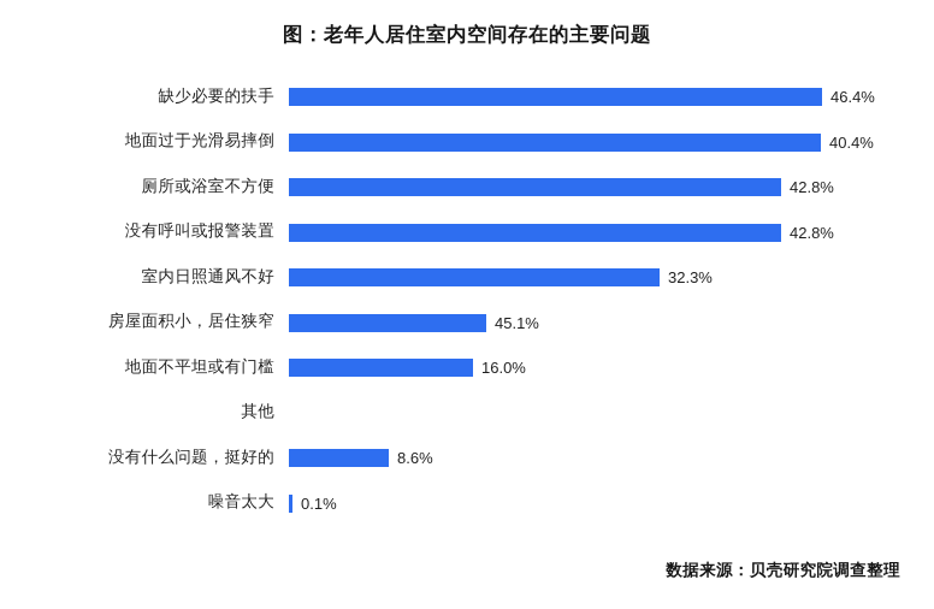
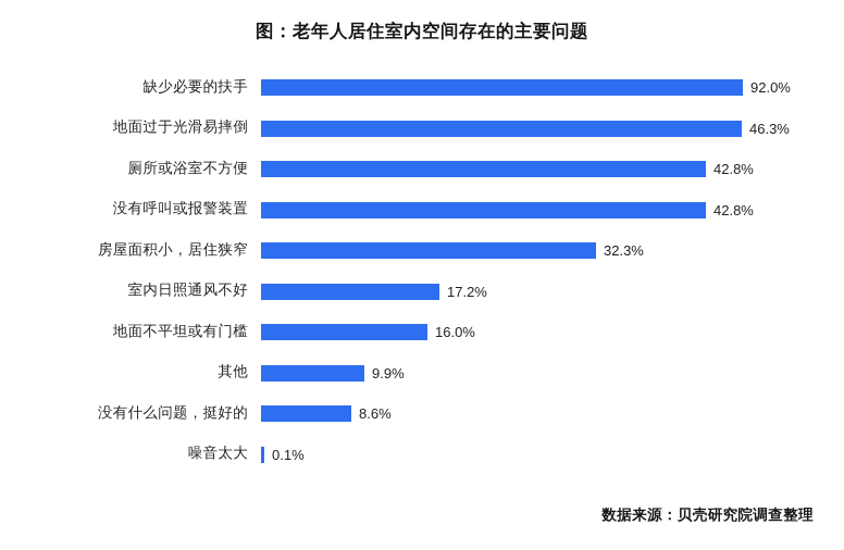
  图：老年人居住室内空间存在的主要问题
  缺少必要的扶手
- 46.4%
+ 92.0%
  地面过于光滑易摔倒
- 40.4%
+ 46.3%
  厕所或浴室不方便
  42.8%
  没有呼叫或报警装置
  42.8%
- 室内日照通风不好
+ 房屋面积小，居住狭窄
  32.3%
- 房屋面积小，居住狭窄
+ 室内日照通风不好
- 45.1%
+ 17.2%
  地面不平坦或有门槛
  16.0%
  其他
+ 9.9%
  没有什么问题，挺好的
  8.6%
  噪音太大
  0.1%
  数据来源：贝壳研究院调查整理
